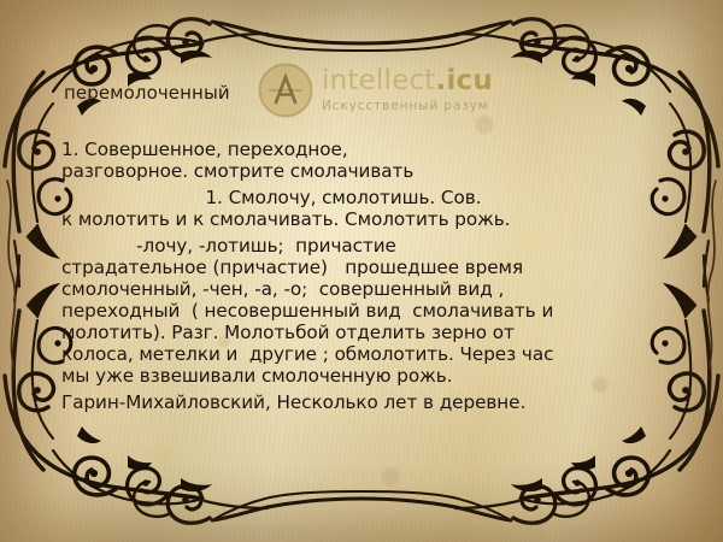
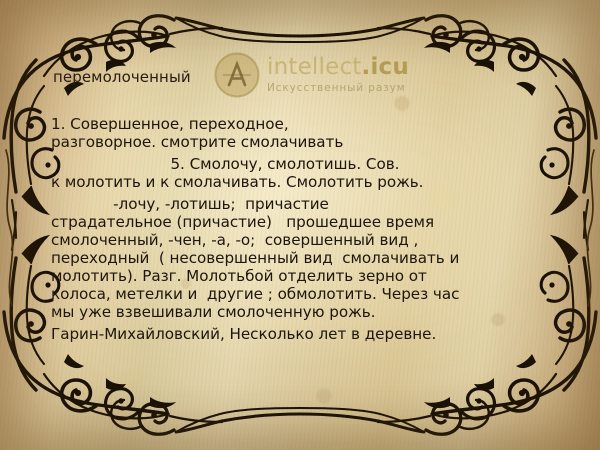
  intellect.icu
  Искусственный разум
  перемолоченный
  1. Совершенное, переходное,
  разговорное. смотрите смолачивать
- 1. Смолочу, смолотишь. Сов.
+ 5. Смолочу, смолотишь. Сов.
  к молотить и к смолачивать. Смолотить рожь.
  -лочу, -лотишь; причастие
  страдательное (причастие) прошедшее время
  смолоченный, -чен, -а, -о; совершенный вид ,
  переходный ( несовершенный вид смолачивать и
  молотить). Разг. Молотьбой отделить зерно от
  колоса, метелки и другие ; обмолотить. Через час
  мы уже взвешивали смолоченную рожь.
  Гарин-Михайловский, Несколько лет в деревне.
